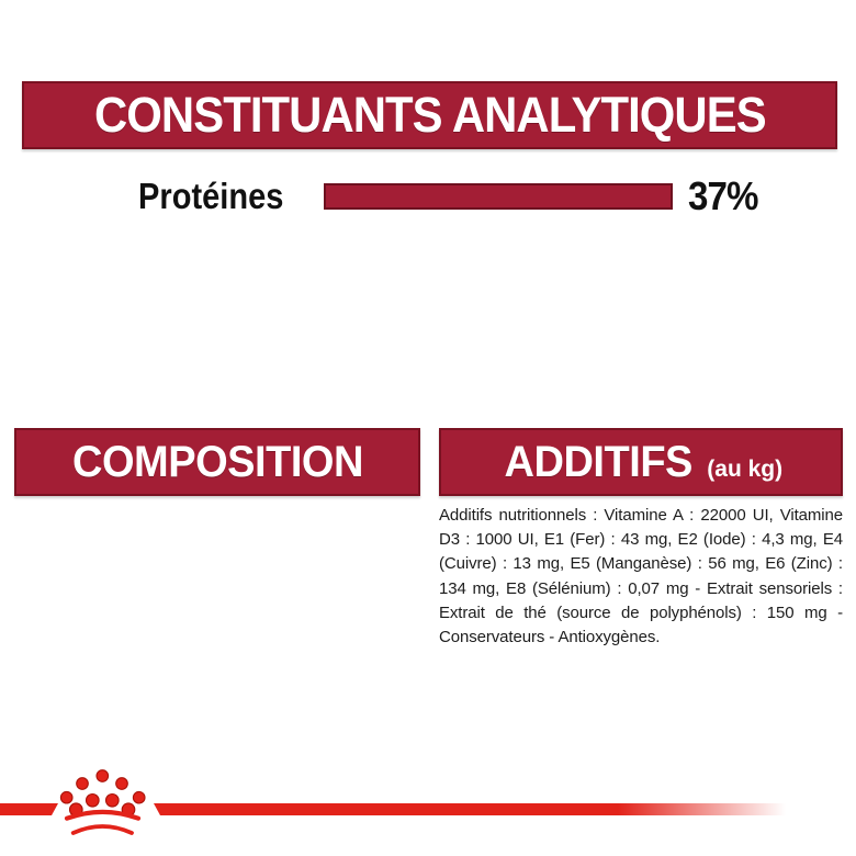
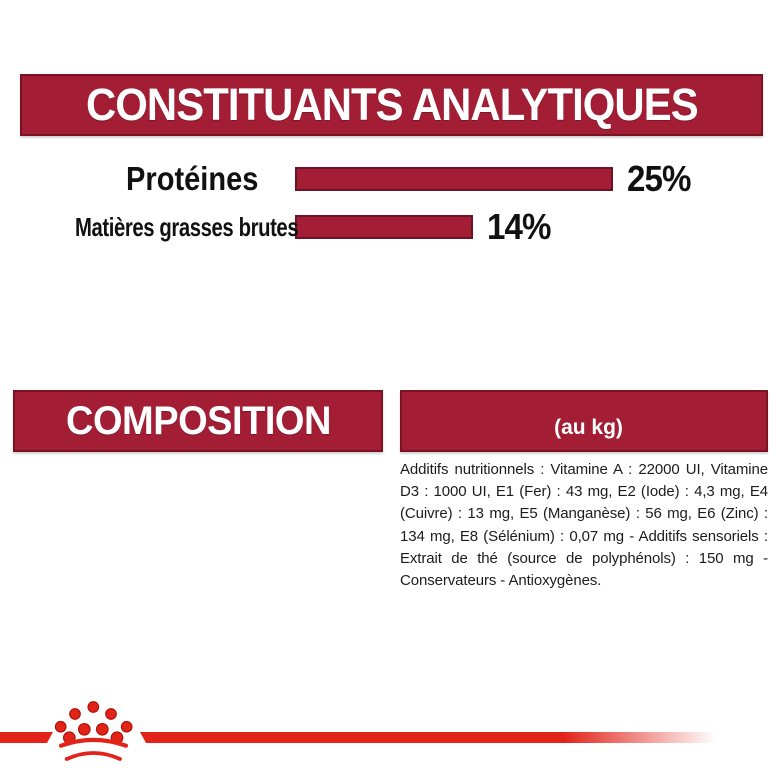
  CONSTITUANTS ANALYTIQUES
  Protéines
- 37%
+ 25%
+ Matières grasses brutes
+ 14%
  COMPOSITION
- ADDITIFS
  (au kg)
- Additifs nutritionnels : Vitamine A : 22000 UI, Vitamine D3 : 1000 UI, E1 (Fer) : 43 mg, E2 (Iode) : 4,3 mg, E4 (Cuivre) : 13 mg, E5 (Manganèse) : 56 mg, E6 (Zinc) : 134 mg, E8 (Sélénium) : 0,07 mg - Extrait sensoriels : Extrait de thé (source de polyphénols) : 150 mg - Conservateurs - Antioxygènes.
+ Additifs nutritionnels : Vitamine A : 22000 UI, Vitamine D3 : 1000 UI, E1 (Fer) : 43 mg, E2 (Iode) : 4,3 mg, E4 (Cuivre) : 13 mg, E5 (Manganèse) : 56 mg, E6 (Zinc) : 134 mg, E8 (Sélénium) : 0,07 mg - Additifs sensoriels : Extrait de thé (source de polyphénols) : 150 mg - Conservateurs - Antioxygènes.
